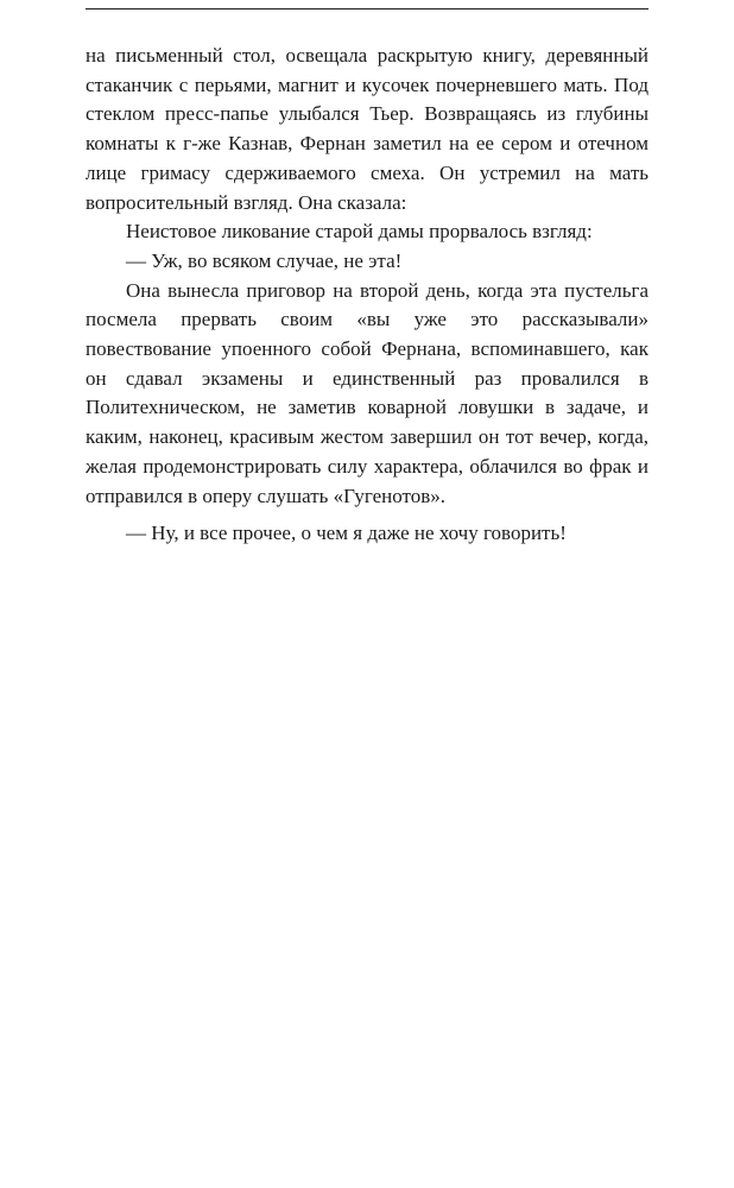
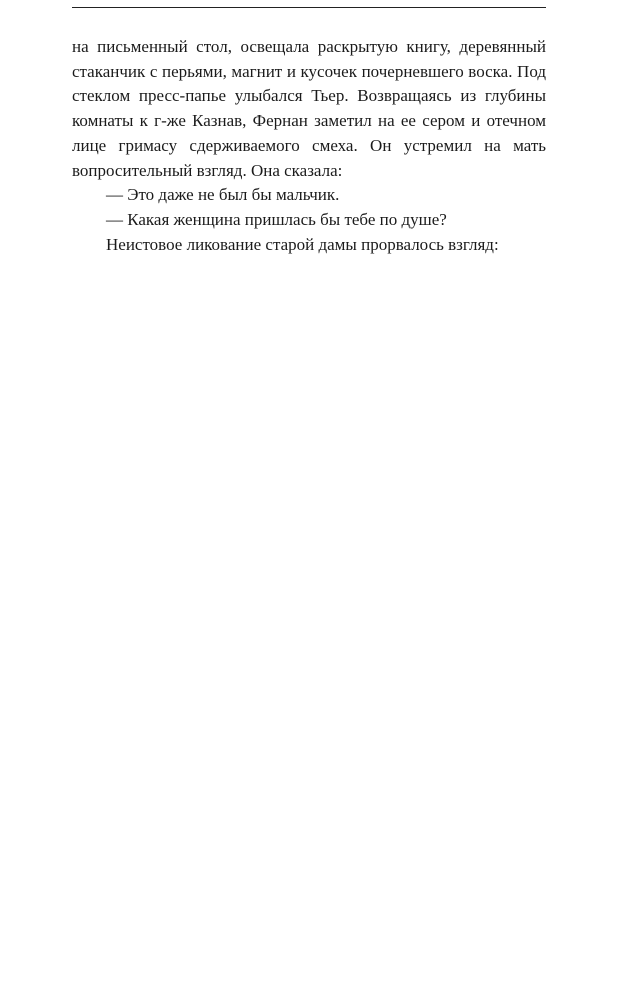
- на письменный стол, освещала раскрытую книгу, деревянный стаканчик с перьями, магнит и кусочек почерневшего мать. Под стеклом пресс-папье улыбался Тьер. Возвращаясь из глубины комнаты к г-же Казнав, Фернан заметил на ее сером и отечном лице гримасу сдерживаемого смеха. Он устремил на мать вопросительный взгляд. Она сказала:
+ на письменный стол, освещала раскрытую книгу, деревянный стаканчик с перьями, магнит и кусочек почерневшего воска. Под стеклом пресс-папье улыбался Тьер. Возвращаясь из глубины комнаты к г-же Казнав, Фернан заметил на ее сером и отечном лице гримасу сдерживаемого смеха. Он устремил на мать вопросительный взгляд. Она сказала:
+ — Это даже не был бы мальчик.
+ — Какая женщина пришлась бы тебе по душе?
  Неистовое ликование старой дамы прорвалось взгляд:
- — Уж, во всяком случае, не эта!
- Она вынесла приговор на второй день, когда эта пустельга посмела прервать своим «вы уже это рассказывали» повествование упоенного собой Фернана, вспоминавшего, как он сдавал экзамены и единственный раз провалился в Политехническом, не заметив коварной ловушки в задаче, и каким, наконец, красивым жестом завершил он тот вечер, когда, желая продемонстрировать силу характера, облачился во фрак и отправился в оперу слушать «Гугенотов».
- — Ну, и все прочее, о чем я даже не хочу говорить!
